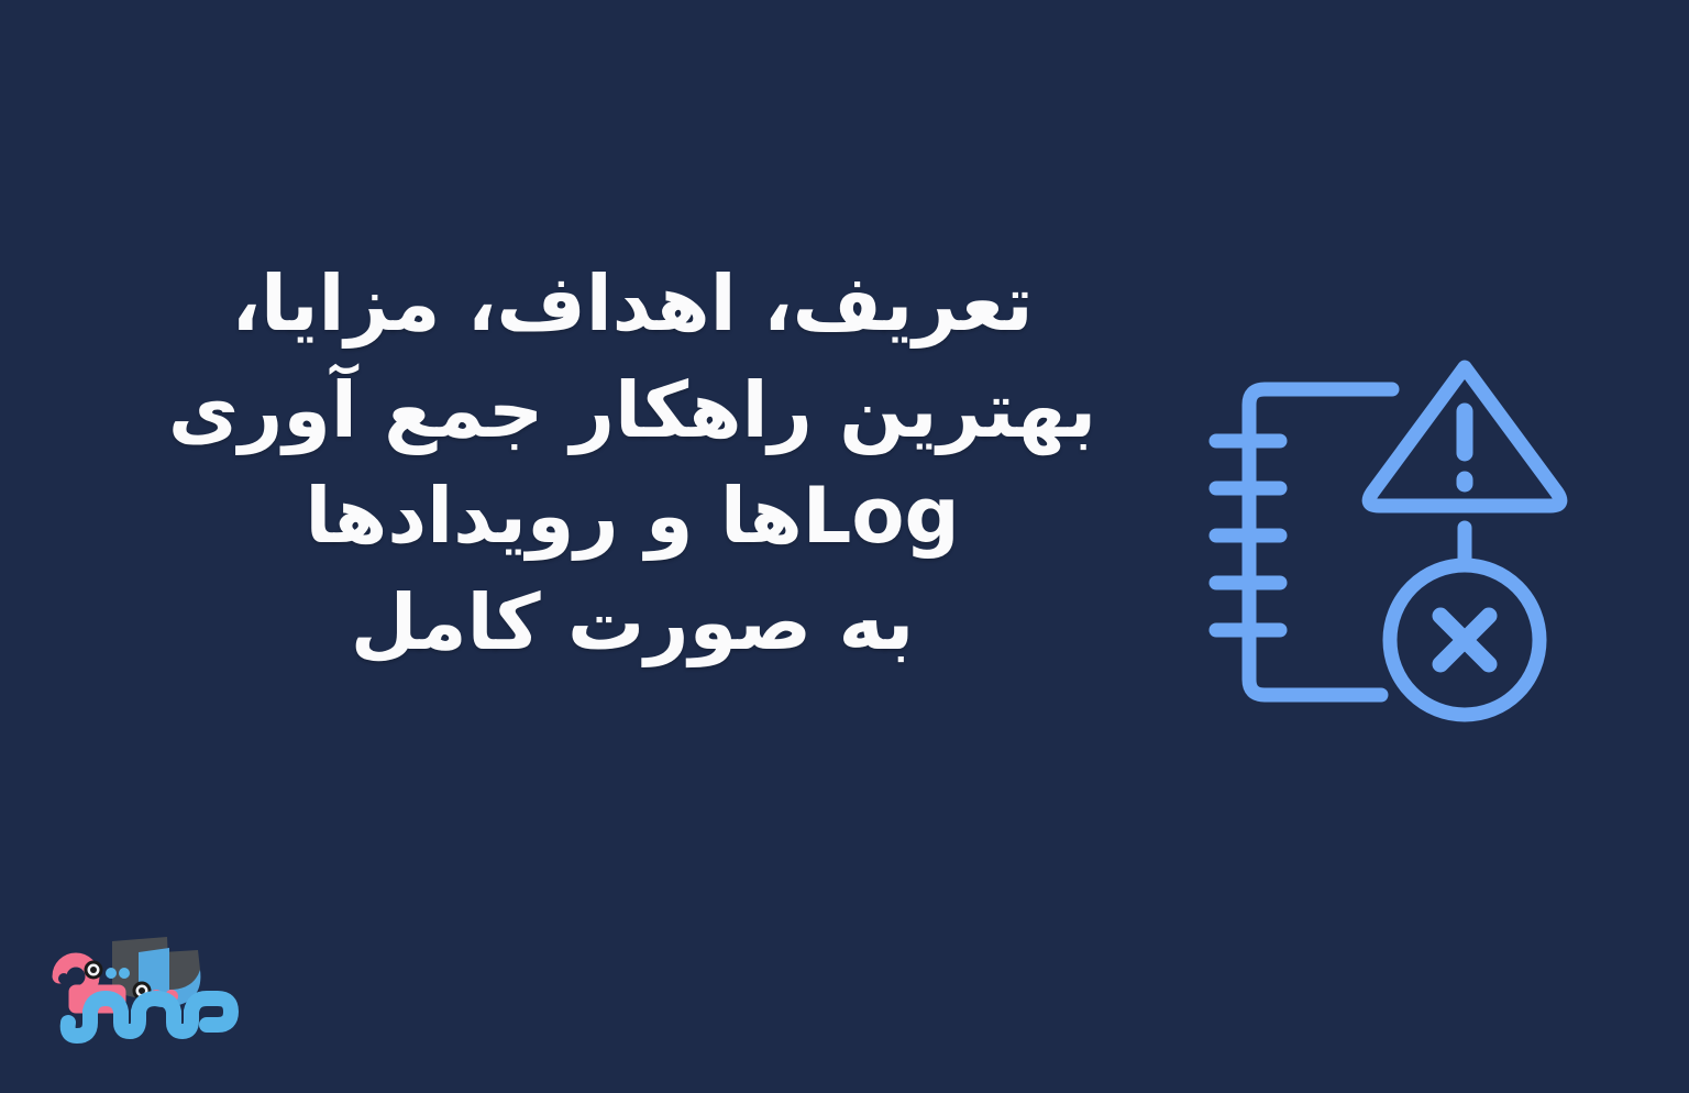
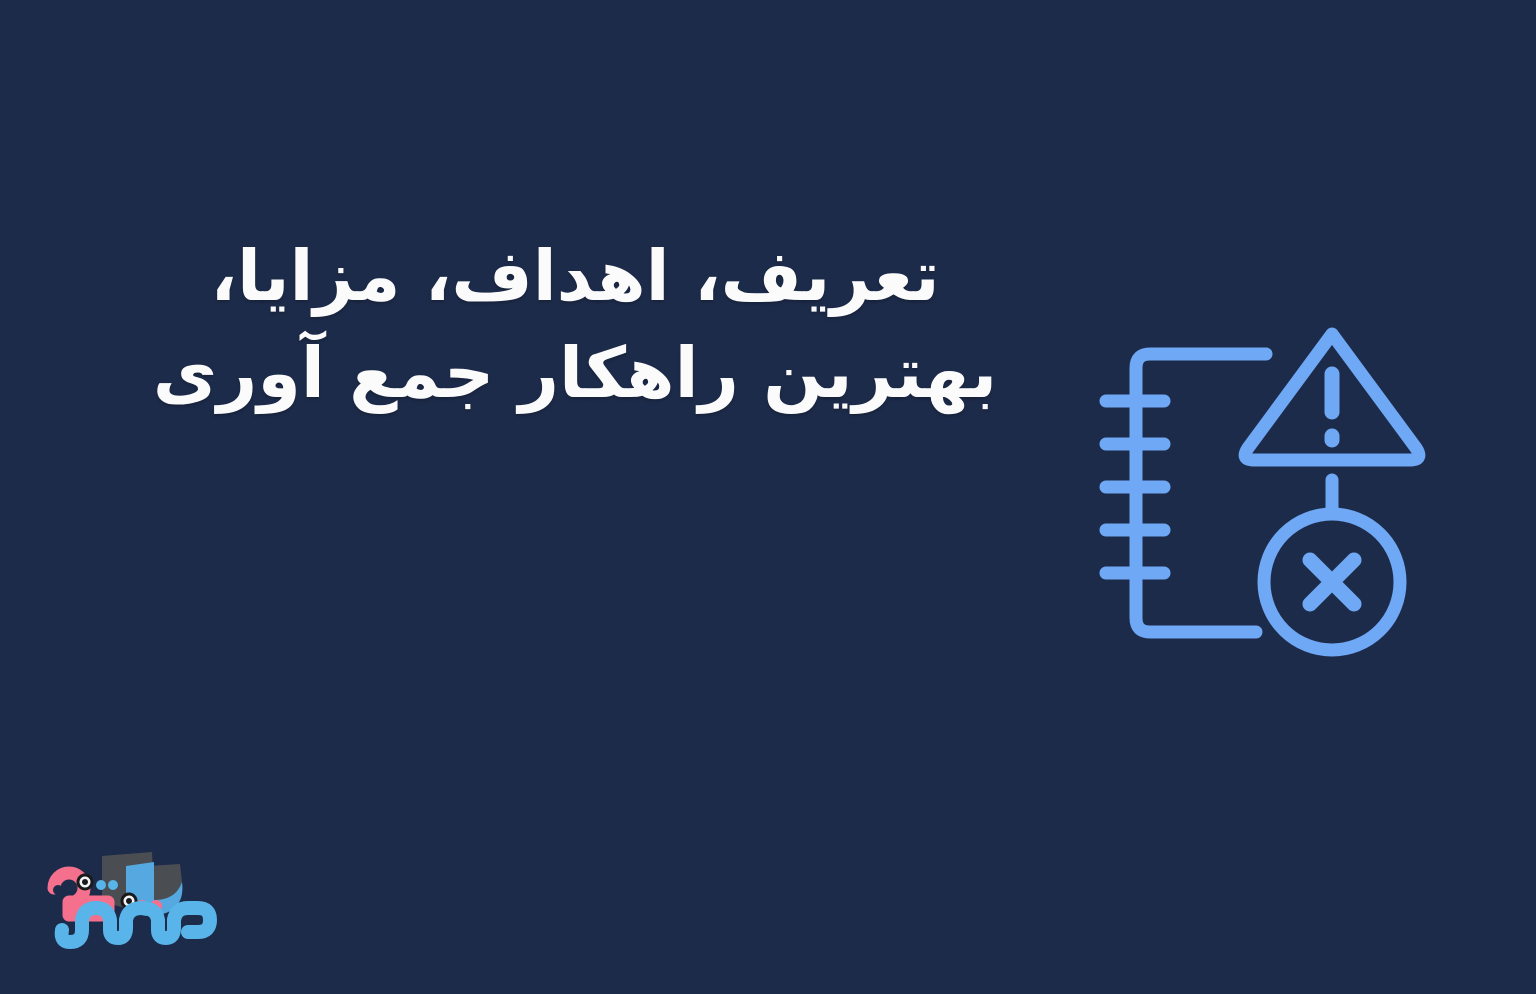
  تعریف، اهداف، مزایا،
  بهترین راهکار جمع آوری
- Logها و رویدادها
- به صورت کامل
